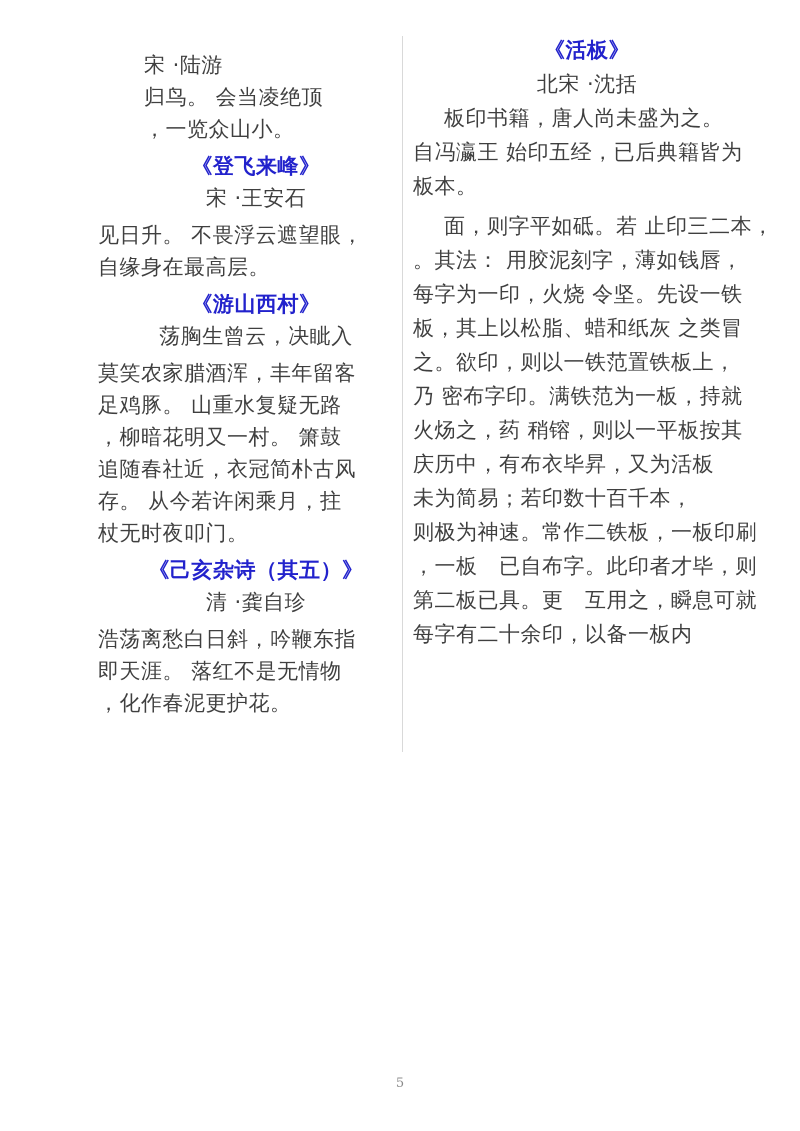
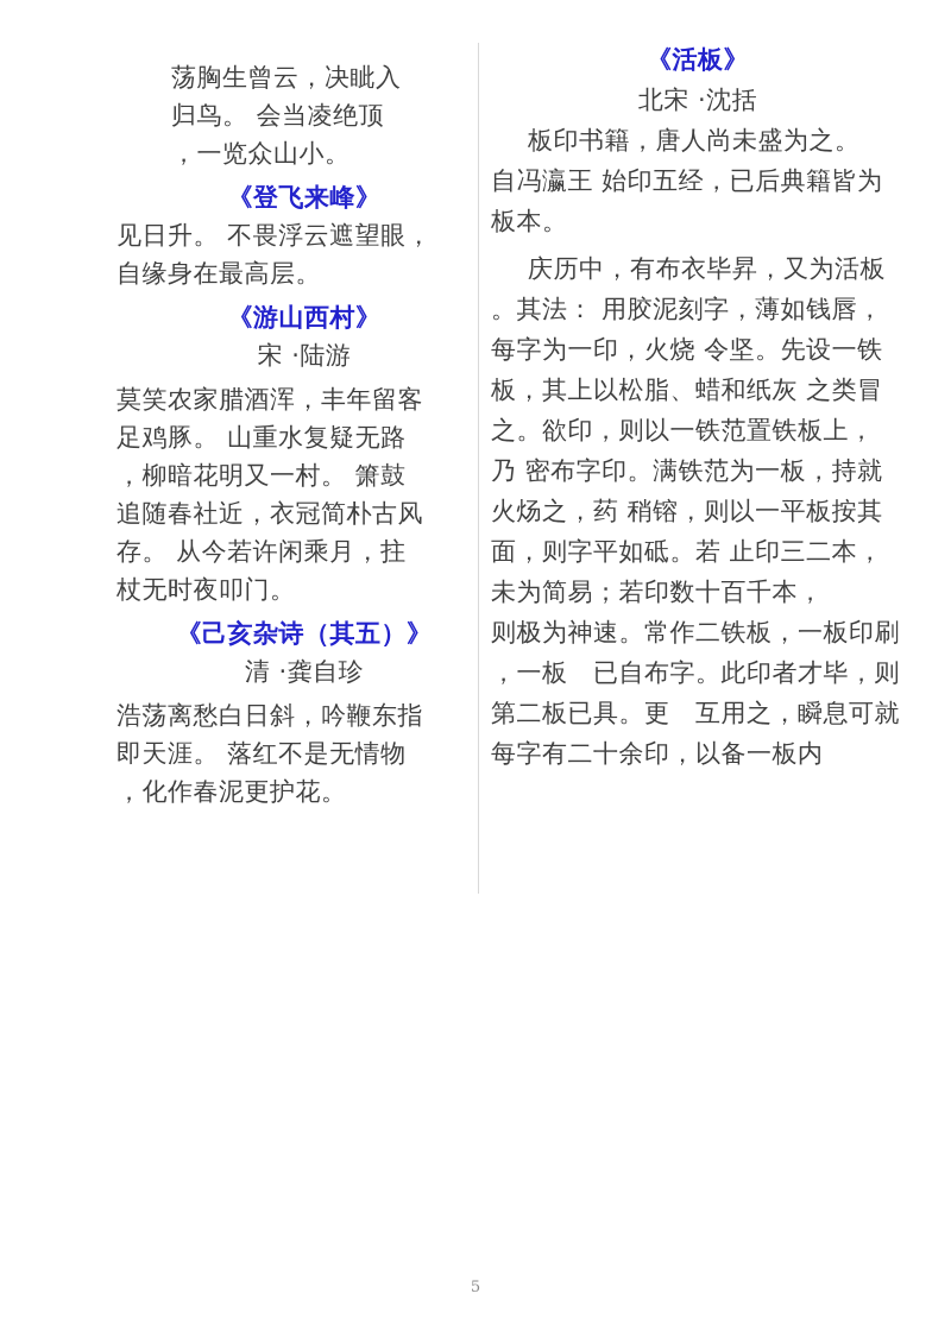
- 宋 ·陆游
+ 荡胸生曾云，决眦入
  归鸟。 会当凌绝顶
  ，一览众山小。
  《登飞来峰》
- 宋 ·王安石
  见日升。 不畏浮云遮望眼，
  自缘身在最高层。
  《游山西村》
- 荡胸生曾云，决眦入
+ 宋 ·陆游
  莫笑农家腊酒浑，丰年留客
  足鸡豚。 山重水复疑无路
  ，柳暗花明又一村。 箫鼓
  追随春社近，衣冠简朴古风
  存。 从今若许闲乘月，拄
  杖无时夜叩门。
  《己亥杂诗（其五）》
  清 ·龚自珍
  浩荡离愁白日斜，吟鞭东指
  即天涯。 落红不是无情物
  ，化作春泥更护花。
  《活板》
  北宋 ·沈括
  板印书籍，唐人尚未盛为之。
  自冯瀛王 始印五经，已后典籍皆为
  板本。
- 面，则字平如砥。若 止印三二本，
+ 庆历中，有布衣毕昇，又为活板
  。其法： 用胶泥刻字，薄如钱唇，
  每字为一印，火烧 令坚。先设一铁
  板，其上以松脂、蜡和纸灰 之类冒
  之。欲印，则以一铁范置铁板上，
  乃 密布字印。满铁范为一板，持就
  火炀之，药 稍镕，则以一平板按其
- 庆历中，有布衣毕昇，又为活板
+ 面，则字平如砥。若 止印三二本，
  未为简易；若印数十百千本，
  则极为神速。常作二铁板，一板印刷
  ，一板 已自布字。此印者才毕，则
  第二板已具。更 互用之，瞬息可就
  每字有二十余印，以备一板内
  5
